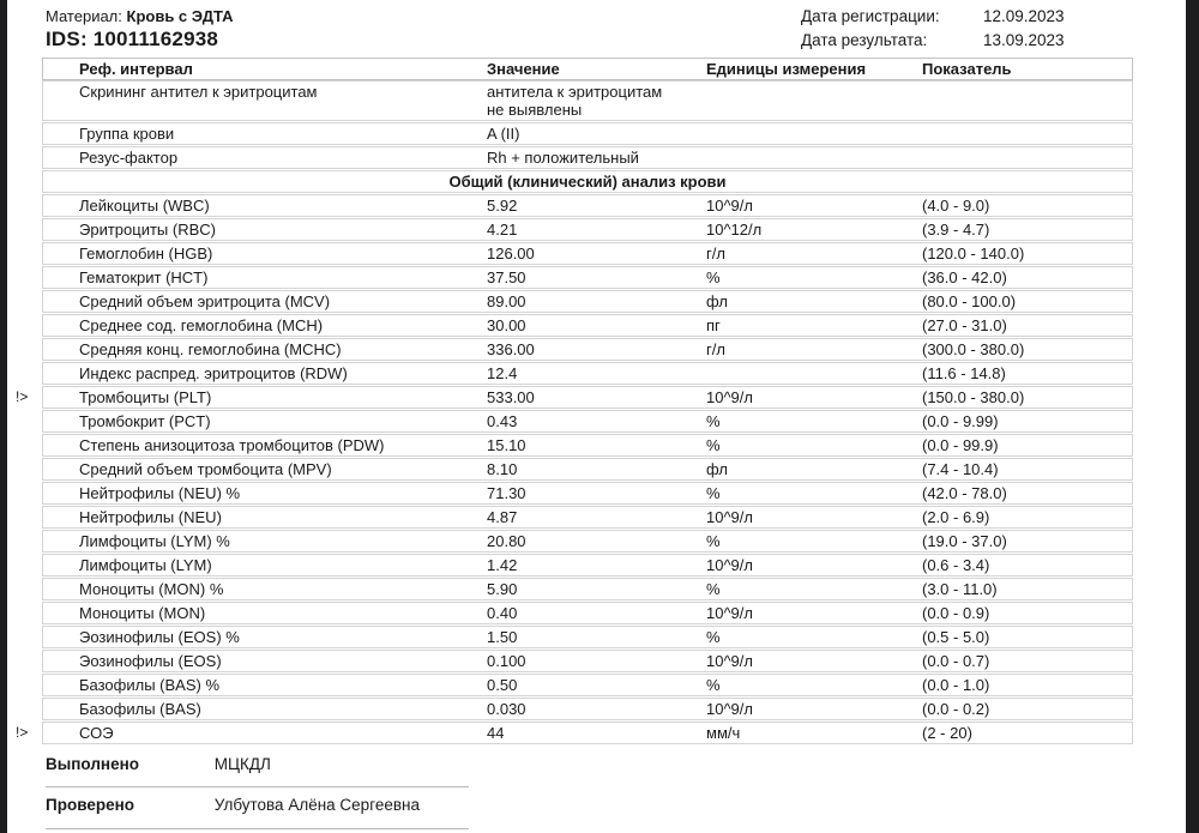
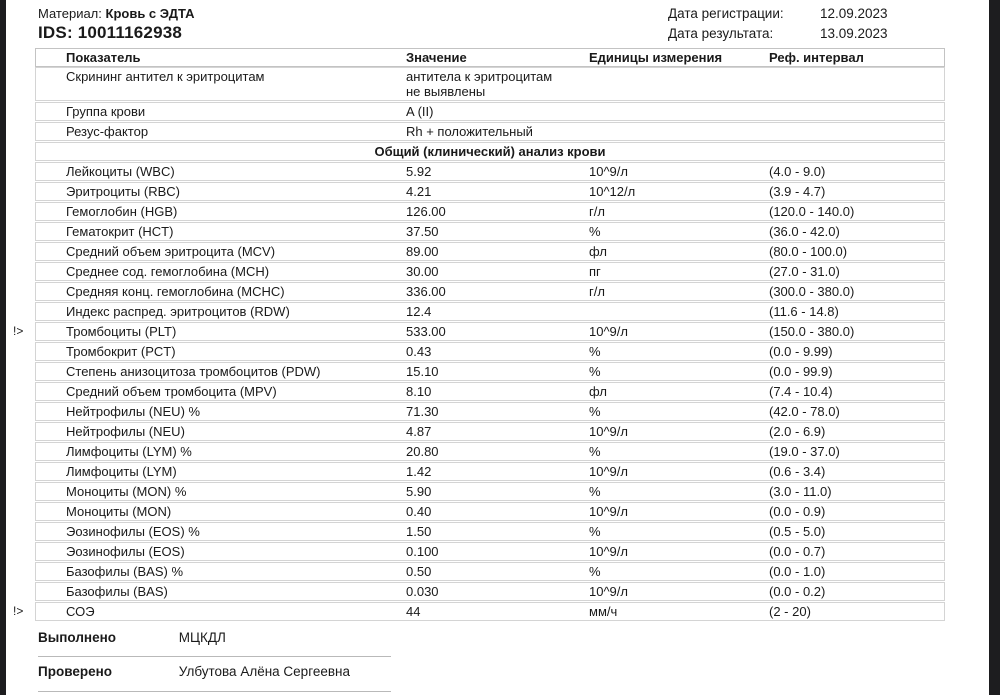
  Материал: Кровь с ЭДТА
  IDS: 10011162938
  Дата регистрации:
  12.09.2023
  Дата результата:
  13.09.2023
- Реф. интервал
+ Показатель
  Значение
  Единицы измерения
- Показатель
+ Реф. интервал
  Скрининг антител к эритроцитам
  антитела к эритроцитам
  не выявлены
  Группа крови
  A (II)
  Резус-фактор
  Rh + положительный
  Общий (клинический) анализ крови
  Лейкоциты (WBC)
  5.92
  10^9/л
  (4.0 - 9.0)
  Эритроциты (RBC)
  4.21
  10^12/л
  (3.9 - 4.7)
  Гемоглобин (HGB)
  126.00
  г/л
  (120.0 - 140.0)
  Гематокрит (HCT)
  37.50
  %
  (36.0 - 42.0)
  Средний объем эритроцита (MCV)
  89.00
  фл
  (80.0 - 100.0)
  Среднее сод. гемоглобина (MCH)
  30.00
  пг
  (27.0 - 31.0)
  Средняя конц. гемоглобина (MCHC)
  336.00
  г/л
  (300.0 - 380.0)
  Индекс распред. эритроцитов (RDW)
  12.4
  (11.6 - 14.8)
  !>
  Тромбоциты (PLT)
  533.00
  10^9/л
  (150.0 - 380.0)
  Тромбокрит (PCT)
  0.43
  %
  (0.0 - 9.99)
  Степень анизоцитоза тромбоцитов (PDW)
  15.10
  %
  (0.0 - 99.9)
  Средний объем тромбоцита (MPV)
  8.10
  фл
  (7.4 - 10.4)
  Нейтрофилы (NEU) %
  71.30
  %
  (42.0 - 78.0)
  Нейтрофилы (NEU)
  4.87
  10^9/л
  (2.0 - 6.9)
  Лимфоциты (LYM) %
  20.80
  %
  (19.0 - 37.0)
  Лимфоциты (LYM)
  1.42
  10^9/л
  (0.6 - 3.4)
  Моноциты (MON) %
  5.90
  %
  (3.0 - 11.0)
  Моноциты (MON)
  0.40
  10^9/л
  (0.0 - 0.9)
  Эозинофилы (EOS) %
  1.50
  %
  (0.5 - 5.0)
  Эозинофилы (EOS)
  0.100
  10^9/л
  (0.0 - 0.7)
  Базофилы (BAS) %
  0.50
  %
  (0.0 - 1.0)
  Базофилы (BAS)
  0.030
  10^9/л
  (0.0 - 0.2)
  !>
  СОЭ
  44
  мм/ч
  (2 - 20)
  Выполнено МЦКДЛ
  Проверено Улбутова Алёна Сергеевна
